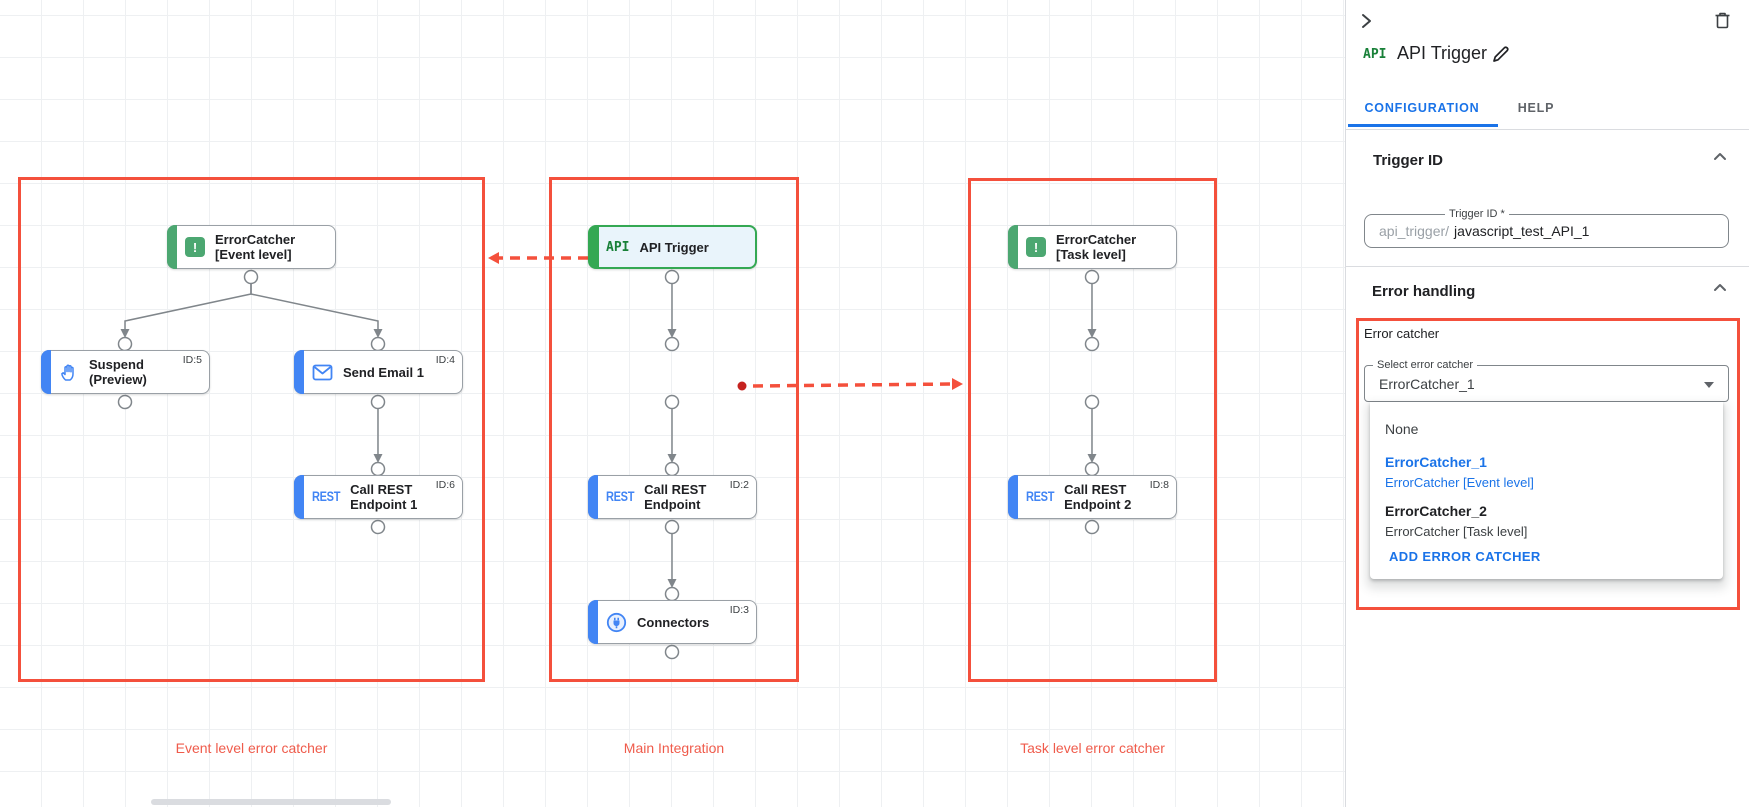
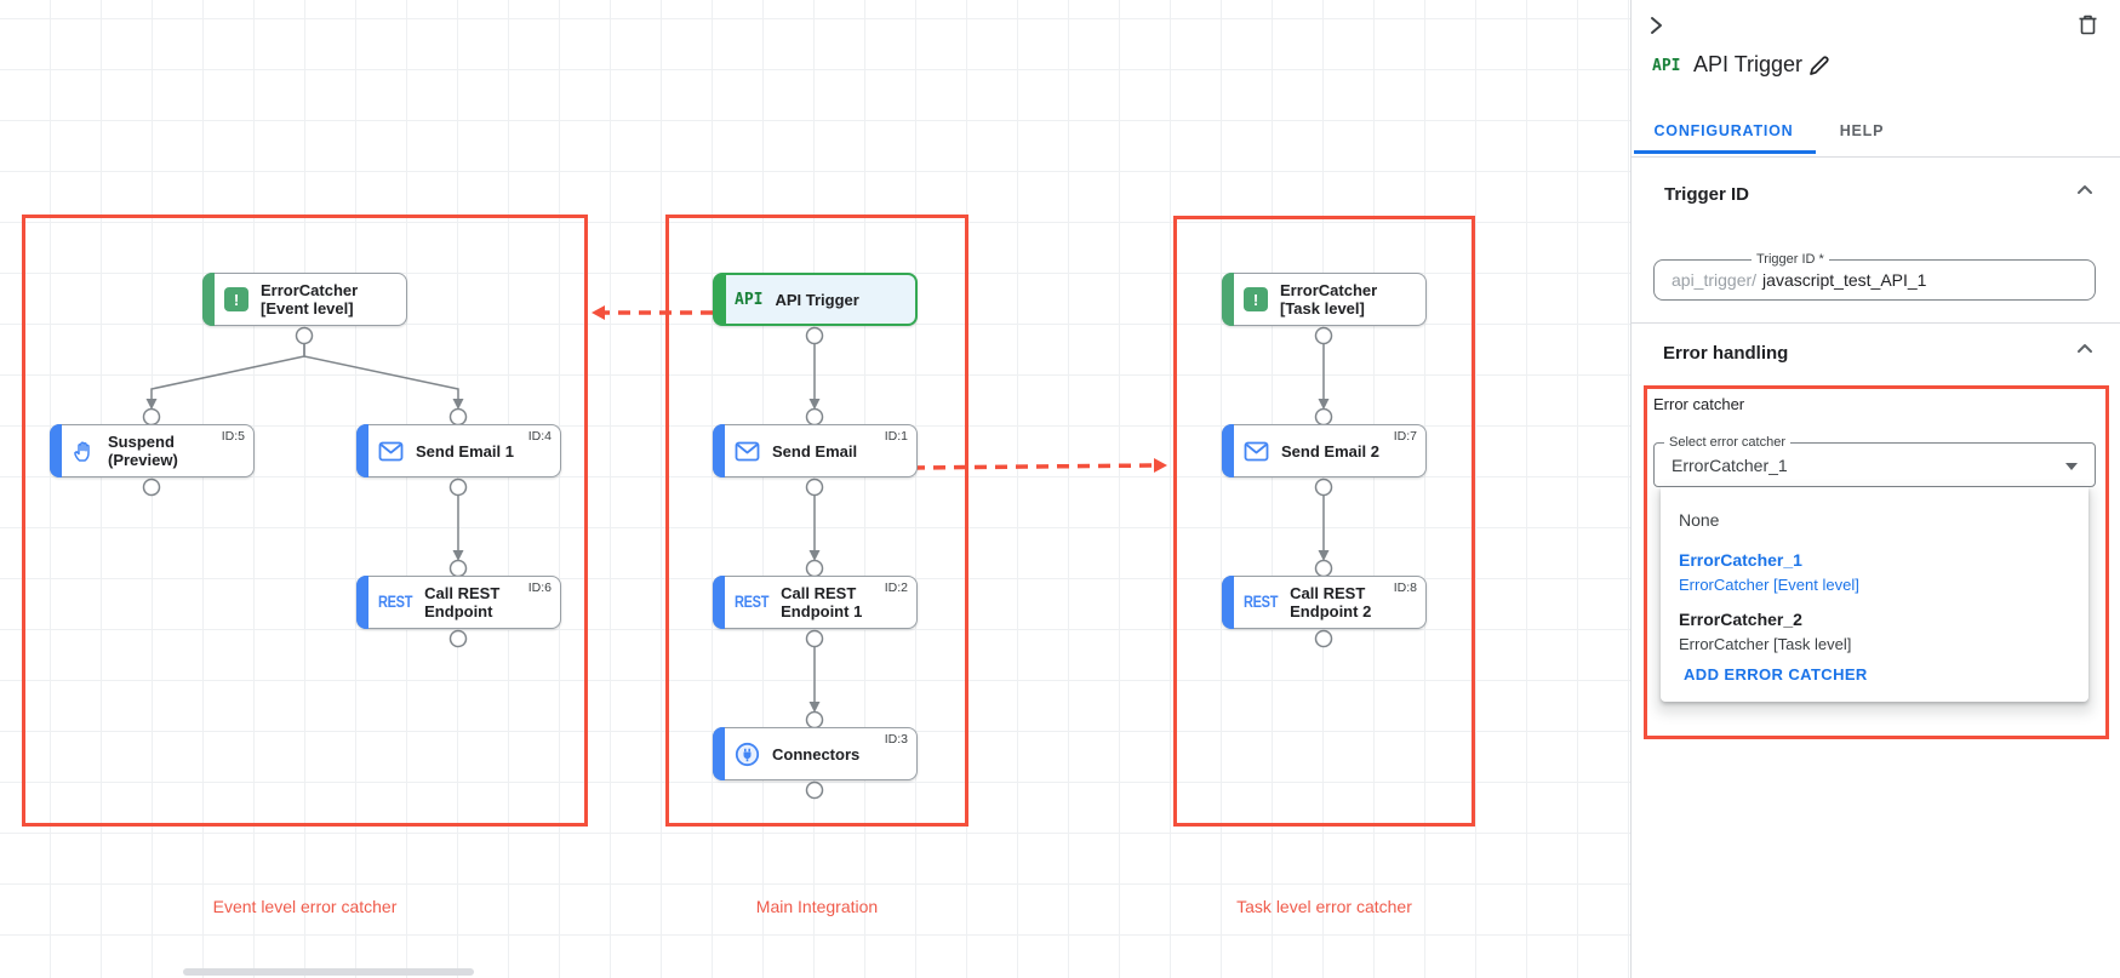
  Event level error catcher
  Main Integration
  Task level error catcher
  !
  ErrorCatcher
  [Event level]
  API
  API Trigger
  !
  ErrorCatcher
  [Task level]
  Suspend
  (Preview)
  ID:5
  Send Email 1
  ID:4
+ Send Email
+ ID:1
+ Send Email 2
+ ID:7
  REST
  Call REST
- Endpoint 1
+ Endpoint
  ID:6
  REST
  Call REST
- Endpoint
+ Endpoint 1
  ID:2
  REST
  Call REST
  Endpoint 2
  ID:8
  Connectors
  ID:3
  API
  API Trigger
  CONFIGURATION
  HELP
  Trigger ID
  Trigger ID *
  api_trigger/
  javascript_test_API_1
  Error handling
  Error catcher
  Select error catcher
  ErrorCatcher_1
  None
  ErrorCatcher_1
  ErrorCatcher [Event level]
  ErrorCatcher_2
  ErrorCatcher [Task level]
  ADD ERROR CATCHER
